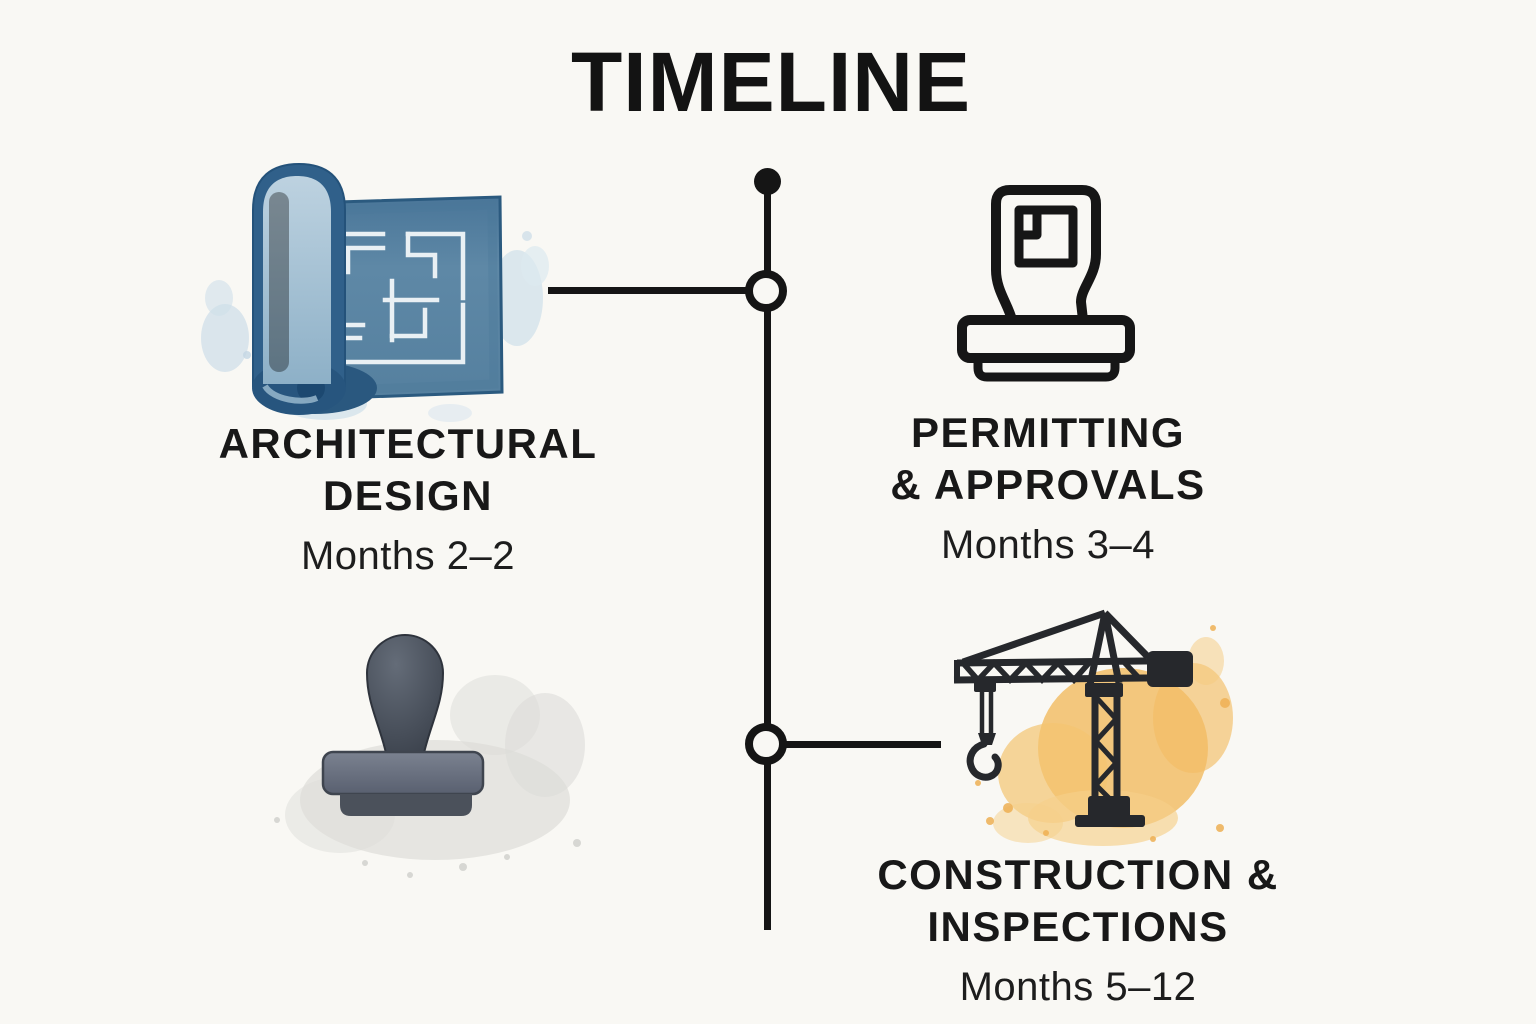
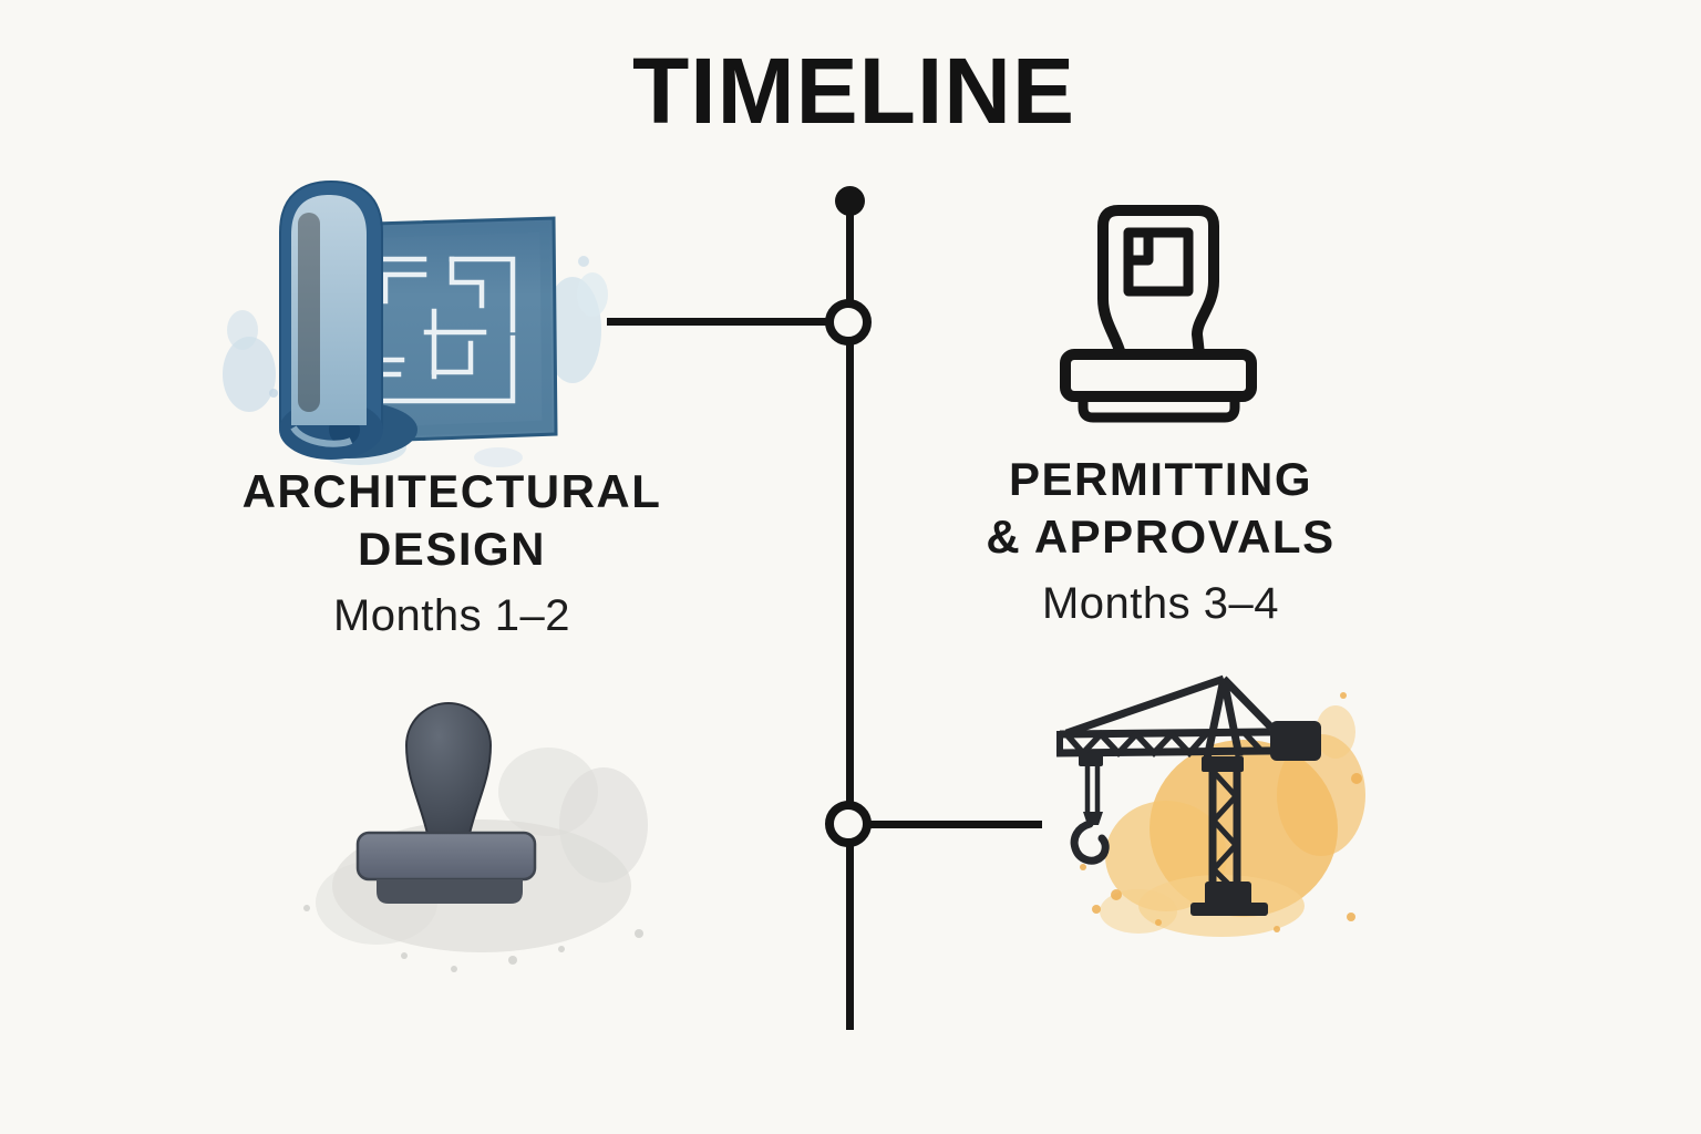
  TIMELINE
  ARCHITECTURAL
  DESIGN
- Months 2–2
+ Months 1–2
  PERMITTING
  & APPROVALS
  Months 3–4
- CONSTRUCTION &
- INSPECTIONS
- Months 5–12
